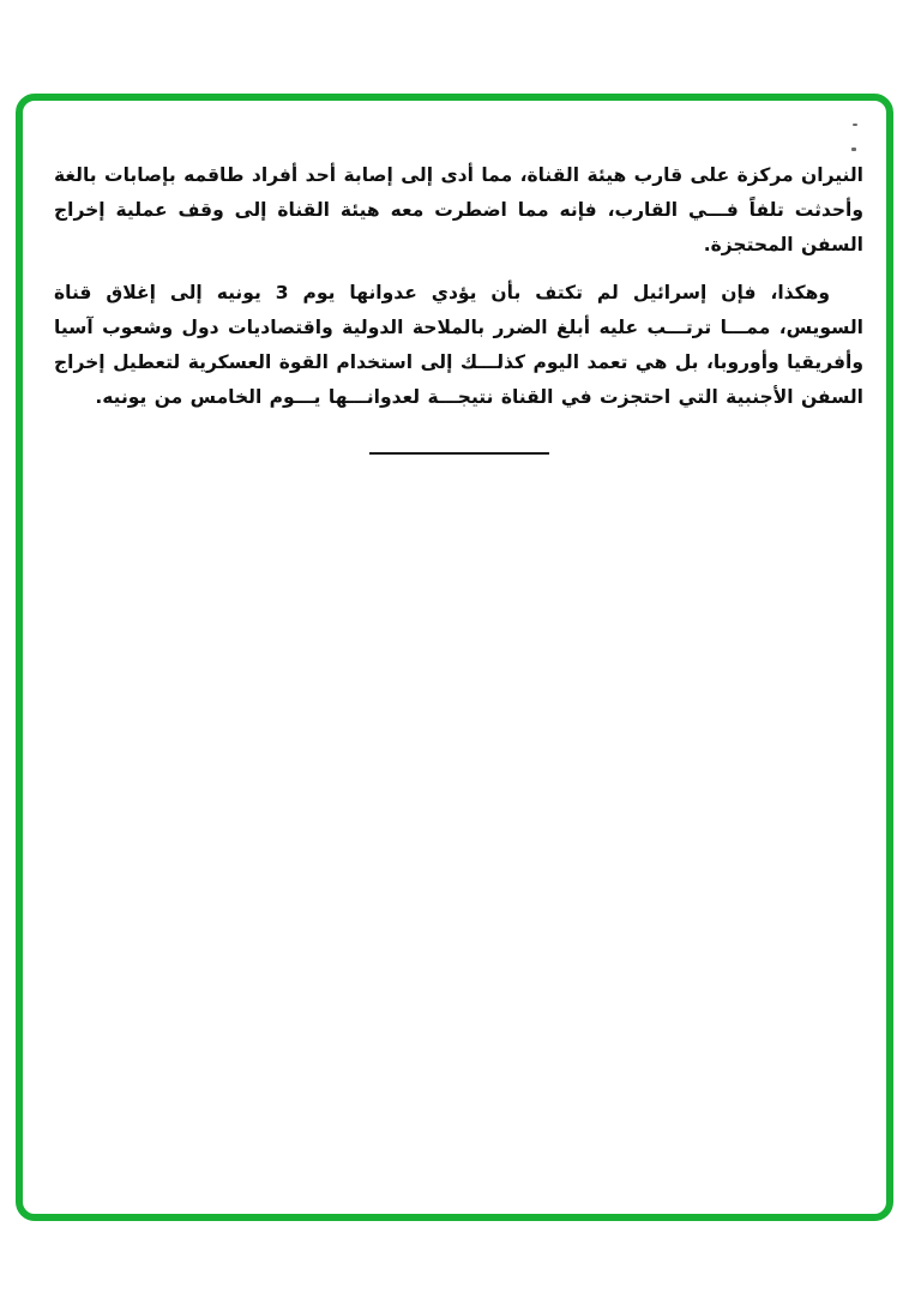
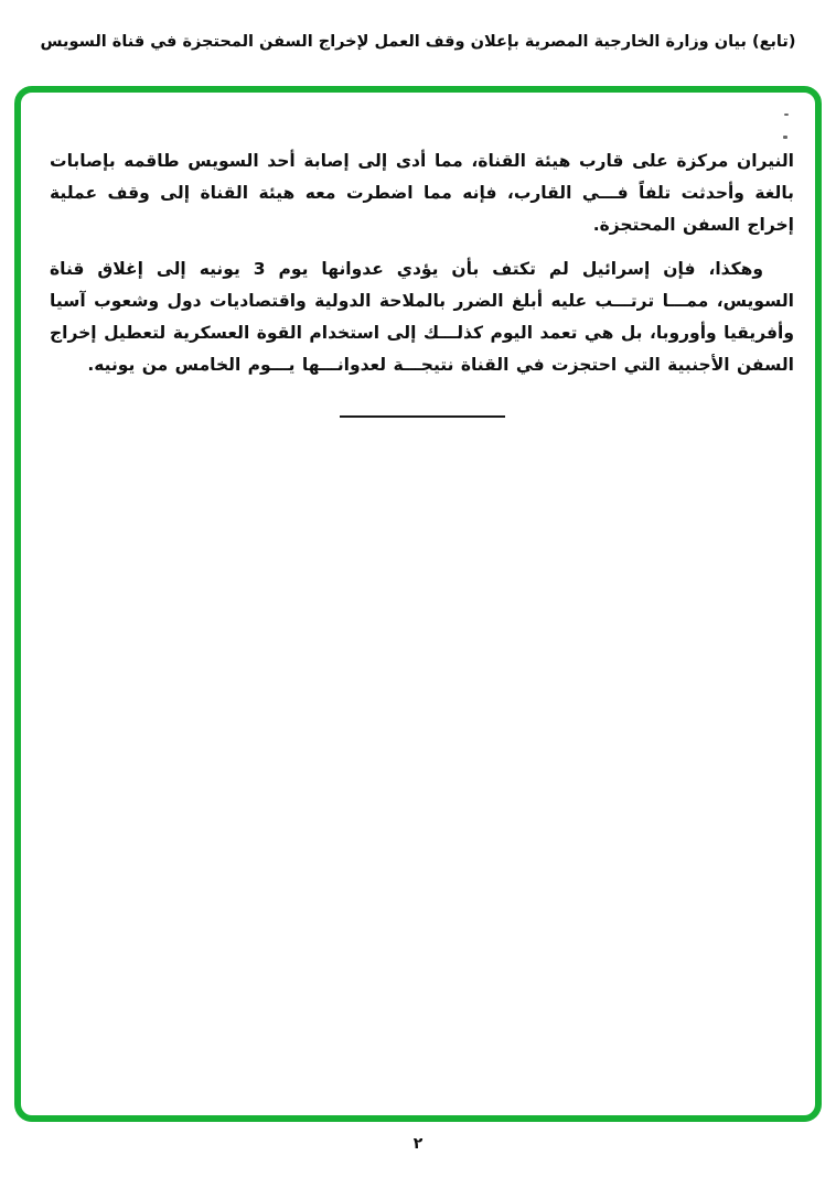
+ (تابع) بيان وزارة الخارجية المصرية بإعلان وقف العمل لإخراج السفن المحتجزة في قناة السويس
- النيران مركزة على قارب هيئة القناة، مما أدى إلى إصابة أحد أفراد طاقمه بإصابات بالغة وأحدثت تلفاً فـــي القارب، فإنه مما اضطرت معه هيئة القناة إلى وقف عملية إخراج السفن المحتجزة.
+ النيران مركزة على قارب هيئة القناة، مما أدى إلى إصابة أحد السويس طاقمه بإصابات بالغة وأحدثت تلفاً فـــي القارب، فإنه مما اضطرت معه هيئة القناة إلى وقف عملية إخراج السفن المحتجزة.
  وهكذا، فإن إسرائيل لم تكتف بأن يؤدي عدوانها يوم 3 يونيه إلى إغلاق قناة السويس، ممـــا ترتـــب عليه أبلغ الضرر بالملاحة الدولية واقتصاديات دول وشعوب آسيا وأفريقيا وأوروبا، بل هي تعمد اليوم كذلـــك إلى استخدام القوة العسكرية لتعطيل إخراج السفن الأجنبية التي احتجزت في القناة نتيجـــة لعدوانـــها يـــوم الخامس من يونيه.
+ ٢
